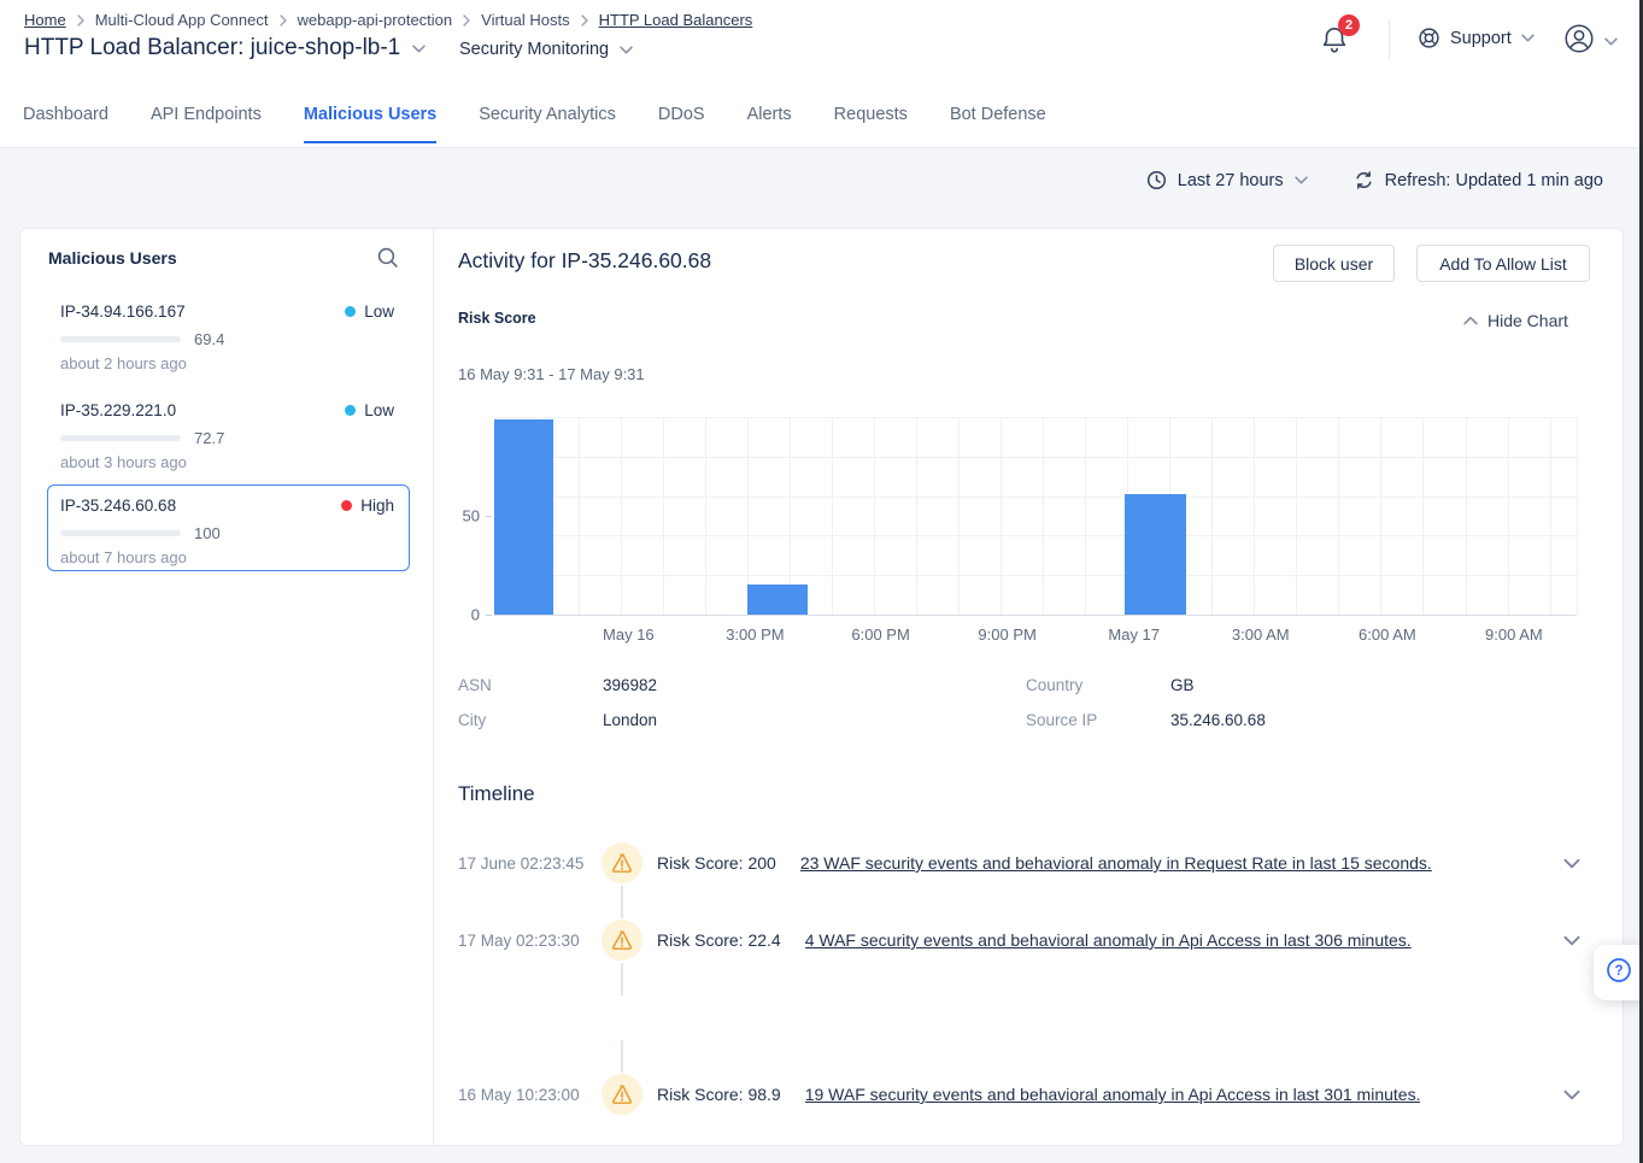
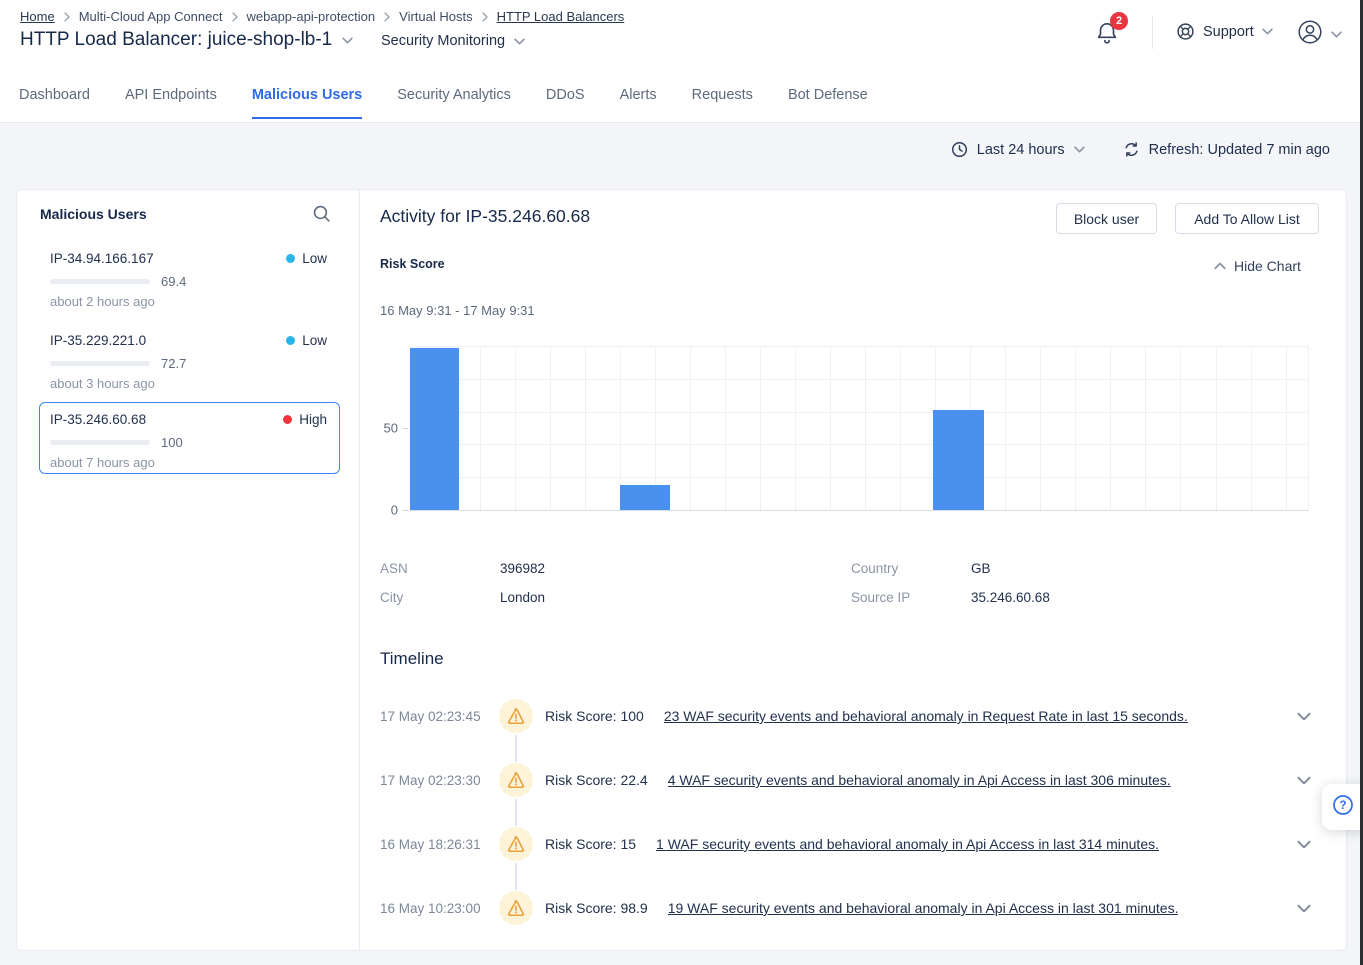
  Home
  Multi-Cloud App Connect
  webapp-api-protection
  Virtual Hosts
  HTTP Load Balancers
  HTTP Load Balancer: juice-shop-lb-1
  Security Monitoring
  2
  Support
  Dashboard
  API Endpoints
  Malicious Users
  Security Analytics
  DDoS
  Alerts
  Requests
  Bot Defense
- Last 27 hours
+ Last 24 hours
- Refresh: Updated 1 min ago
+ Refresh: Updated 7 min ago
  Malicious Users
  IP-34.94.166.167
  Low
  69.4
  about 2 hours ago
  IP-35.229.221.0
  Low
  72.7
  about 3 hours ago
  IP-35.246.60.68
  High
  100
  about 7 hours ago
  Activity for IP-35.246.60.68
  Block user
  Add To Allow List
  Risk Score
  Hide Chart
  16 May 9:31 - 17 May 9:31
  0
  50
- May 16
- 3:00 PM
- 6:00 PM
- 9:00 PM
- May 17
- 3:00 AM
- 6:00 AM
- 9:00 AM
  ASN
  396982
  City
  London
  Country
  GB
  Source IP
  35.246.60.68
  Timeline
- 17 June 02:23:45
+ 17 May 02:23:45
- Risk Score: 200
+ Risk Score: 100
  23 WAF security events and behavioral anomaly in Request Rate in last 15 seconds.
  17 May 02:23:30
  Risk Score: 22.4
  4 WAF security events and behavioral anomaly in Api Access in last 306 minutes.
+ 16 May 18:26:31
+ Risk Score: 15
+ 1 WAF security events and behavioral anomaly in Api Access in last 314 minutes.
  16 May 10:23:00
  Risk Score: 98.9
  19 WAF security events and behavioral anomaly in Api Access in last 301 minutes.
  ?
